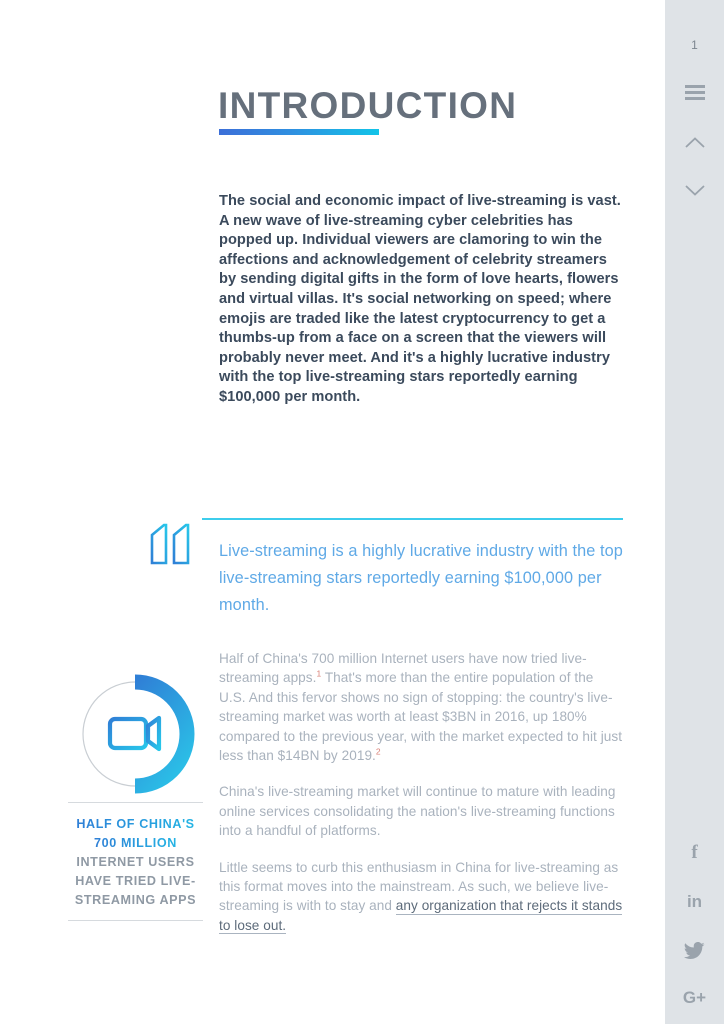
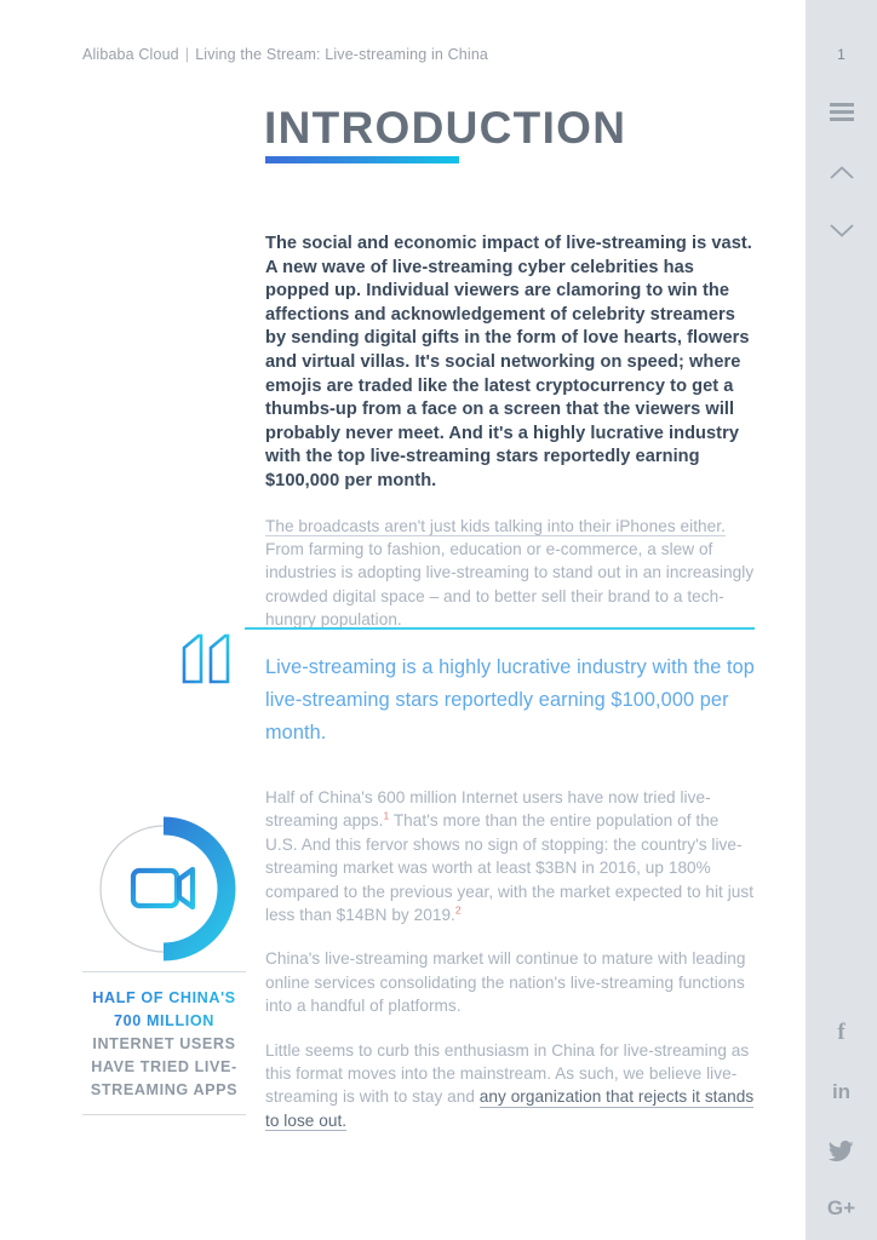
+ Alibaba Cloud | Living the Stream: Live-streaming in China
  INTRODUCTION
  The social and economic impact of live-streaming is vast. A new wave of live-streaming cyber celebrities has popped up. Individual viewers are clamoring to win the affections and acknowledgement of celebrity streamers by sending digital gifts in the form of love hearts, flowers and virtual villas. It's social networking on speed; where emojis are traded like the latest cryptocurrency to get a thumbs-up from a face on a screen that the viewers will probably never meet. And it's a highly lucrative industry with the top live-streaming stars reportedly earning $100,000 per month.
+ The broadcasts aren't just kids talking into their iPhones either. From farming to fashion, education or e-commerce, a slew of industries is adopting live-streaming to stand out in an increasingly crowded digital space – and to better sell their brand to a tech-hungry population.
  Live-streaming is a highly lucrative industry with the top live-streaming stars reportedly earning $100,000 per month.
  HALF OF CHINA'S
  700 MILLION
  INTERNET USERS
  HAVE TRIED LIVE-
  STREAMING APPS
- Half of China's 700 million Internet users have now tried live-streaming apps.1 That's more than the entire population of the U.S. And this fervor shows no sign of stopping: the country's live-streaming market was worth at least $3BN in 2016, up 180% compared to the previous year, with the market expected to hit just less than $14BN by 2019.2
+ Half of China's 600 million Internet users have now tried live-streaming apps.1 That's more than the entire population of the U.S. And this fervor shows no sign of stopping: the country's live-streaming market was worth at least $3BN in 2016, up 180% compared to the previous year, with the market expected to hit just less than $14BN by 2019.2
  China's live-streaming market will continue to mature with leading online services consolidating the nation's live-streaming functions into a handful of platforms.
  Little seems to curb this enthusiasm in China for live-streaming as this format moves into the mainstream. As such, we believe live-streaming is with to stay and any organization that rejects it stands to lose out.
  1
  f
  in
  G+
